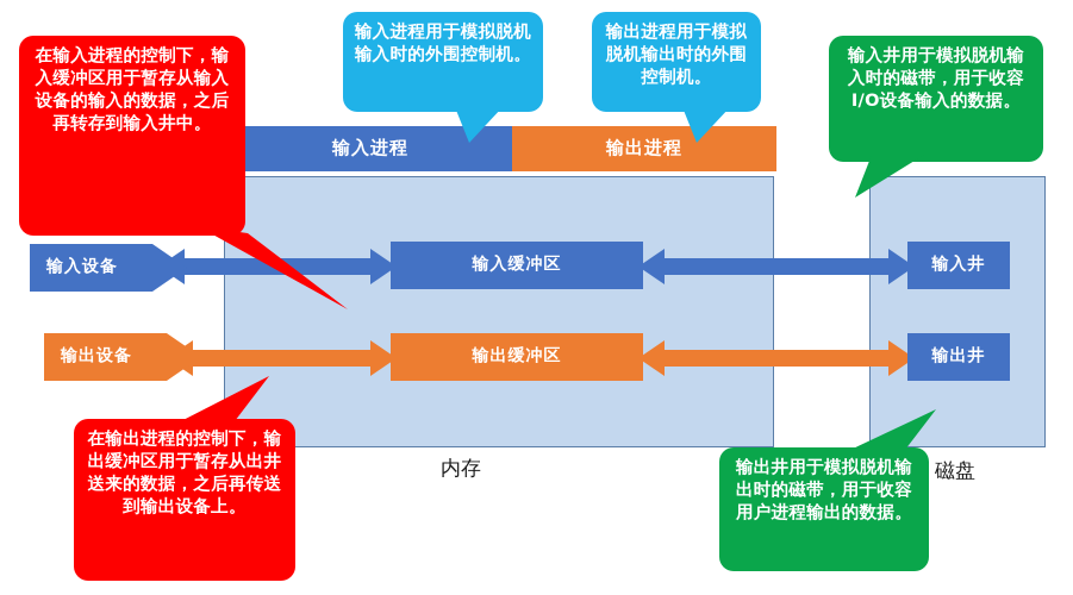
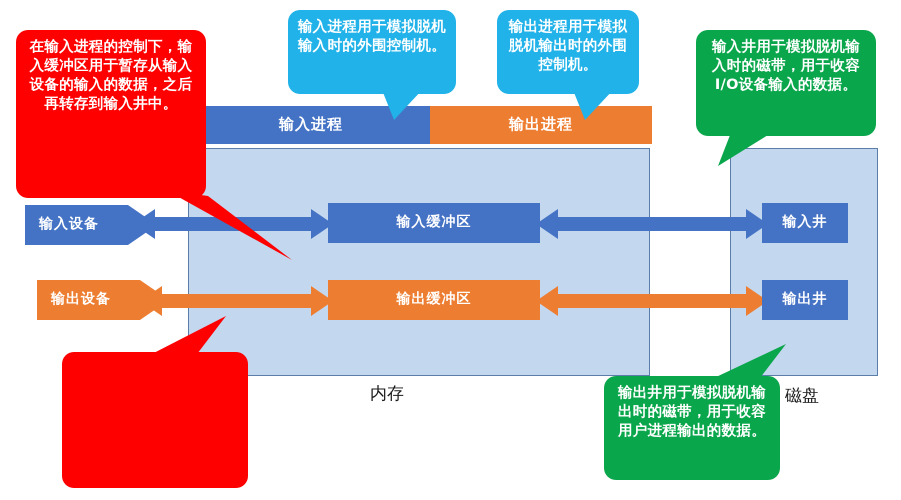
  内存
  磁盘
  输入进程
  输出进程
  输入设备
  输出设备
  输入缓冲区
  输出缓冲区
  输入井
  输出井
  在输入进程的控制下，输入缓冲区用于暂存从输入设备的输入的数据，之后再转存到输入井中。
  输入进程用于模拟脱机输入时的外围控制机。
  输出进程用于模拟脱机输出时的外围控制机。
  输入井用于模拟脱机输入时的磁带，用于收容I/O设备输入的数据。
- 在输出进程的控制下，输出缓冲区用于暂存从出井送来的数据，之后再传送到输出设备上。
  输出井用于模拟脱机输出时的磁带，用于收容用户进程输出的数据。
